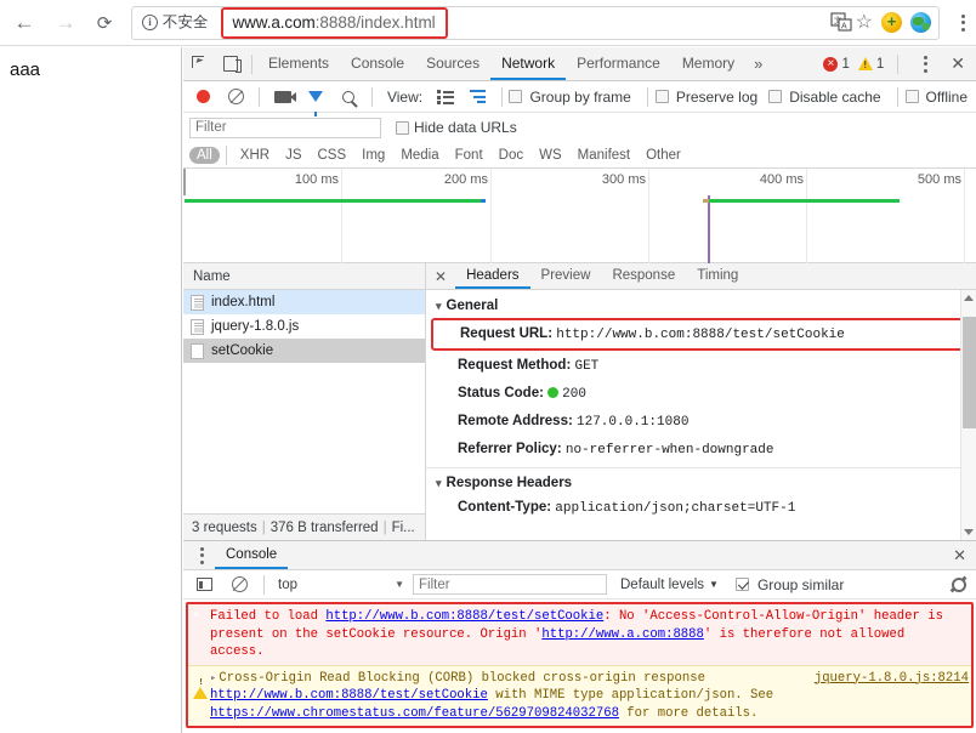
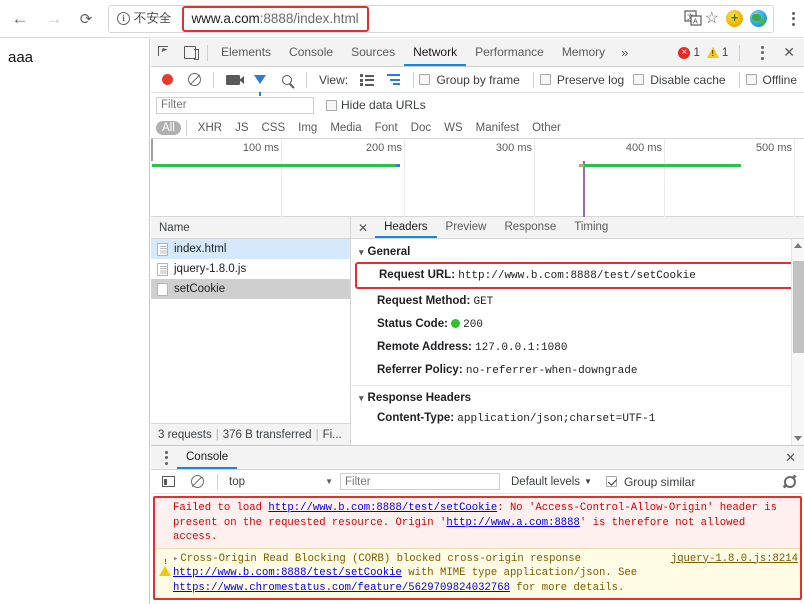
  ←
  →
  ⟳
  i
  不安全
  www.a.com
  :8888/index.html
  ☆
  aaa
  Elements
  Console
  Sources
  Network
  Performance
  Memory
  »
  1
  1
  ✕
  View:
  Group by frame
  Preserve log
  Disable cache
  Offline
  Filter
  Hide data URLs
  All
  XHR
  JS
  CSS
  Img
  Media
  Font
  Doc
  WS
  Manifest
  Other
  100 ms
  200 ms
  300 ms
  400 ms
  500 ms
  Name
  index.html
  jquery-1.8.0.js
  setCookie
  3 requests | 376 B transferred | Fi...
  ✕
  Headers
  Preview
  Response
  Timing
  General
  Request URL: http://www.b.com:8888/test/setCookie
  Request Method: GET
  Status Code: 200
  Remote Address: 127.0.0.1:1080
  Referrer Policy: no-referrer-when-downgrade
  Response Headers
  Content-Type: application/json;charset=UTF-1
  Console
  ✕
  top
  ▼
  Filter
  Default levels
  ▼
  Group similar
- Failed to load http://www.b.com:8888/test/setCookie: No 'Access-Control-Allow-Origin' header is present on the setCookie resource. Origin 'http://www.a.com:8888' is therefore not allowed access.
+ Failed to load http://www.b.com:8888/test/setCookie: No 'Access-Control-Allow-Origin' header is present on the requested resource. Origin 'http://www.a.com:8888' is therefore not allowed access.
  ▸ Cross-Origin Read Blocking (CORB) blocked cross-origin response http://www.b.com:8888/test/setCookie with MIME type application/json. See https://www.chromestatus.com/feature/5629709824032768 for more details.
  jquery-1.8.0.js:8214
